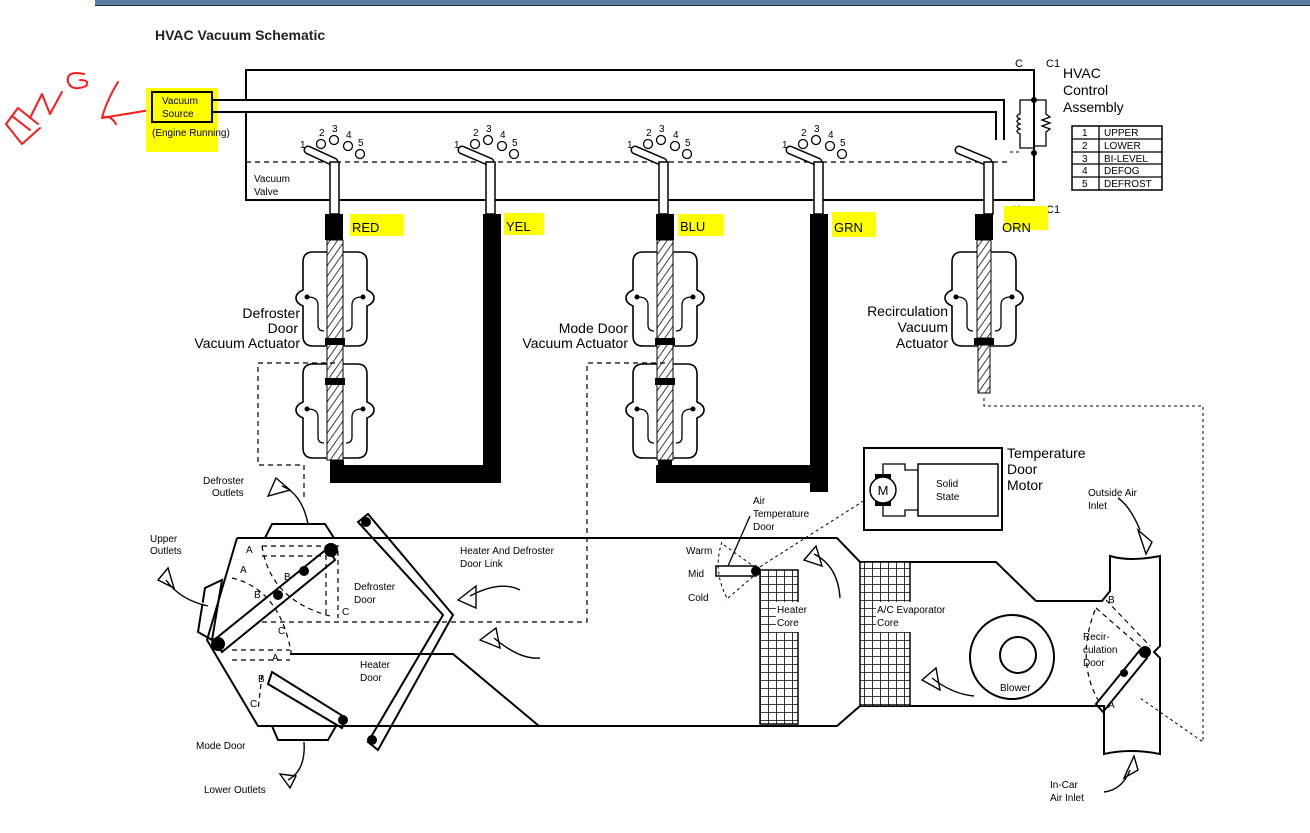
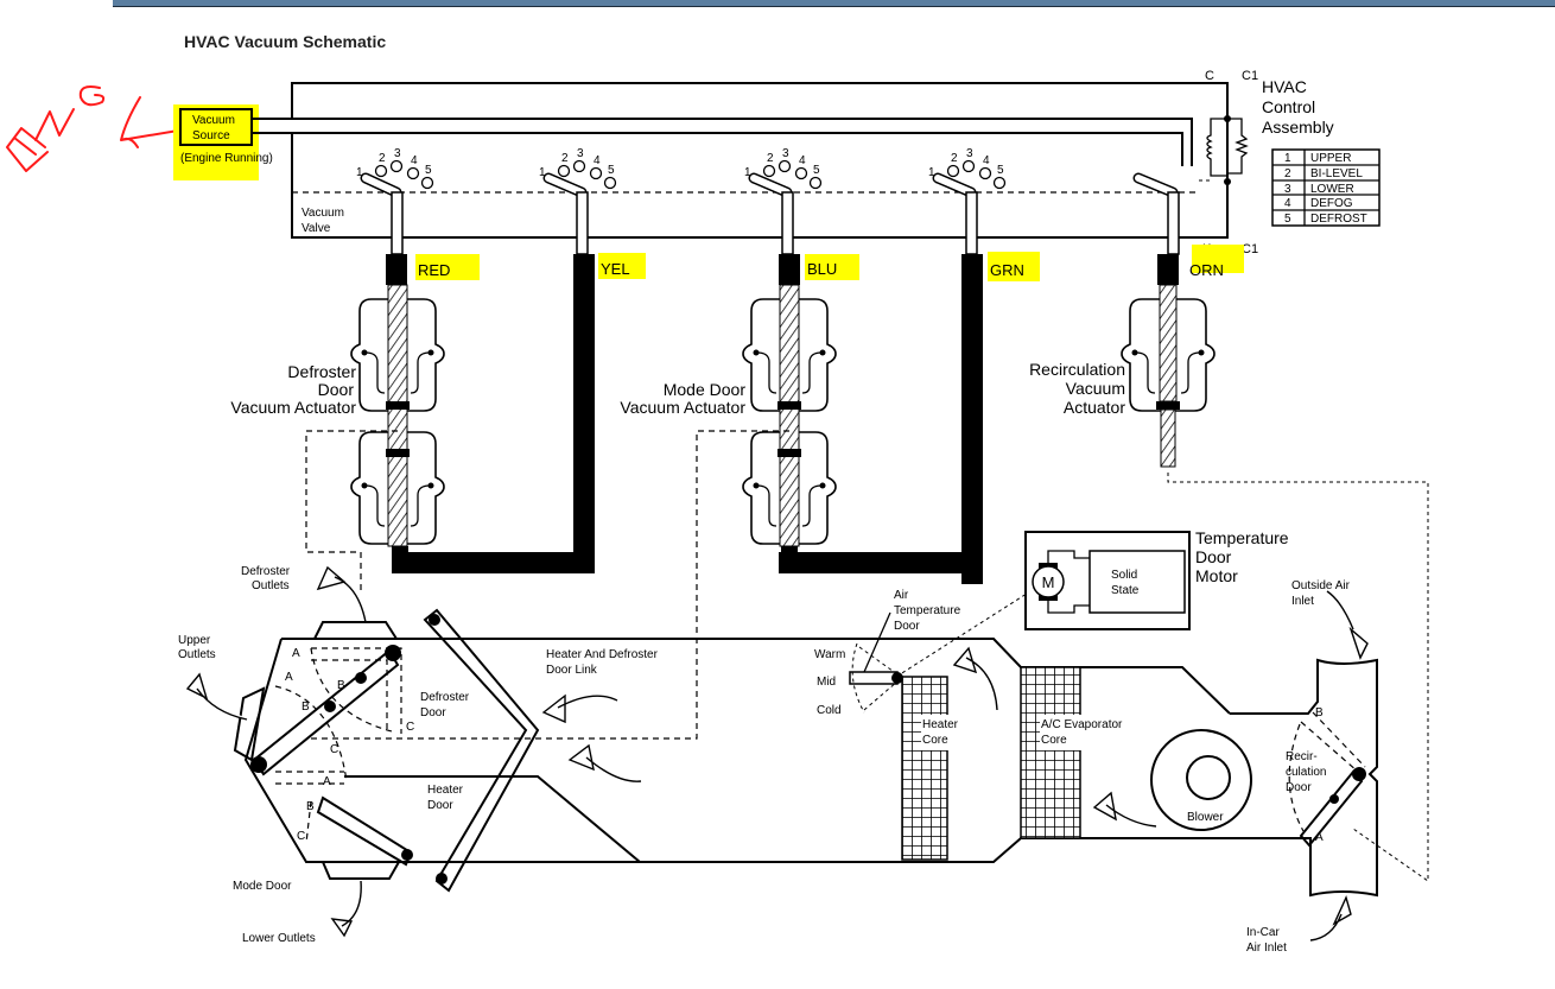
  HVAC Vacuum Schematic
  Vacuum
  Source
  (Engine Running)
  Vacuum
  Valve
  2
  3
  4
  5
  1
  2
  3
  4
  5
  1
  2
  3
  4
  5
  1
  2
  3
  4
  5
  1
  C
  C1
  C1
  HVAC
  Control
  Assembly
  1
  UPPER
  2
- LOWER
+ BI-LEVEL
  3
- BI-LEVEL
+ LOWER
  4
  DEFOG
  5
  DEFROST
  RED
  YEL
  BLU
  GRN
  ORN
  Defroster
  Door
  Vacuum Actuator
  Mode Door
  Vacuum Actuator
  Recirculation
  Vacuum
  Actuator
  M
  Solid
  State
  Temperature
  Door
  Motor
  Defroster
  Outlets
  Upper
  Outlets
  Lower Outlets
  Mode Door
  Defroster
  Door
  Heater
  Door
  Heater And Defroster
  Door Link
  Air
  Temperature
  Door
  Warm
  Mid
  Cold
  Heater
  Core
  A/C Evaporator
  Core
  Blower
  Recir-
  culation
  Door
  Outside Air
  Inlet
  In-Car
  Air Inlet
  A
  A
  B
  B
  C
  C
  A
  B
  C
  B
  A
